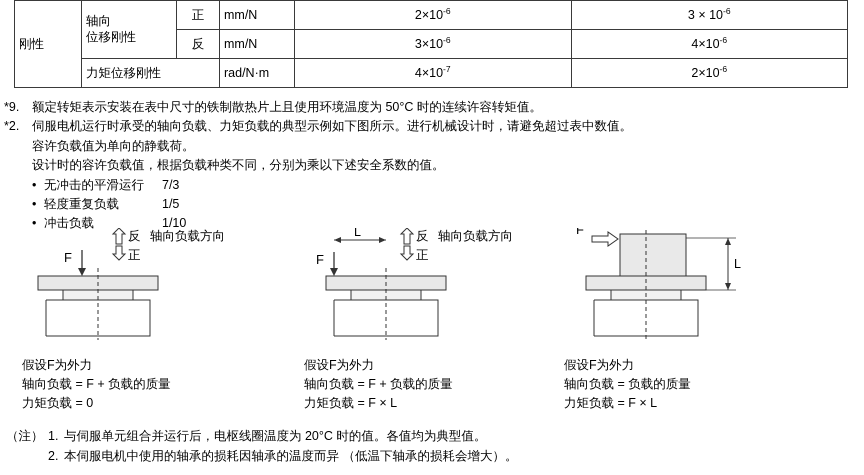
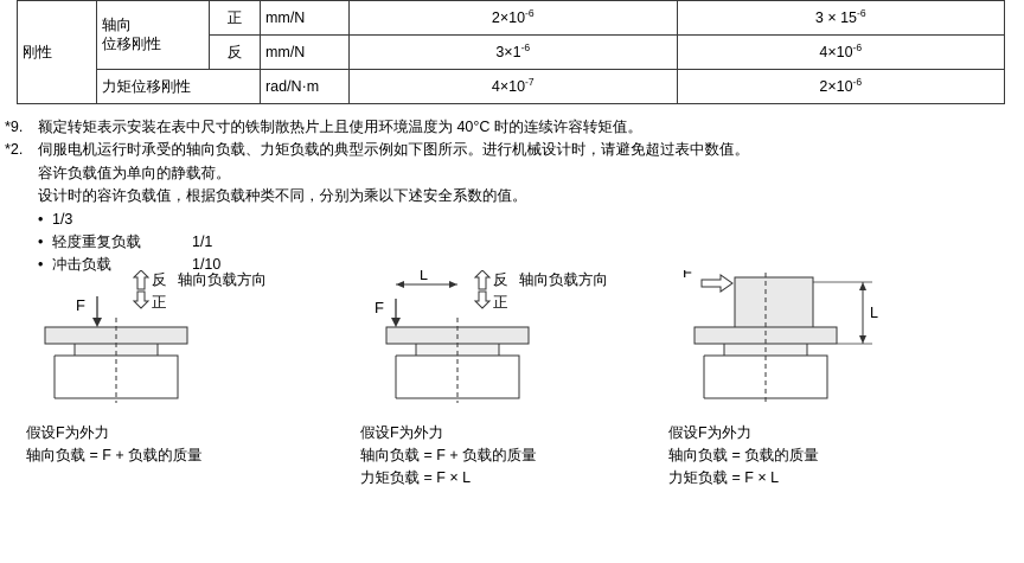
- 刚性	轴向 位移刚性	正	mm/N	2×10-6	3 × 10-6
+ 刚性	轴向 位移刚性	正	mm/N	2×10-6	3 × 15-6
- 反	mm/N	3×10-6	4×10-6
+ 反	mm/N	3×1-6	4×10-6
  力矩位移刚性	rad/N·m	4×10-7	2×10-6
  *9.
- 额定转矩表示安装在表中尺寸的铁制散热片上且使用环境温度为 50°C 时的连续许容转矩值。
+ 额定转矩表示安装在表中尺寸的铁制散热片上且使用环境温度为 40°C 时的连续许容转矩值。
  *2.
  伺服电机运行时承受的轴向负载、力矩负载的典型示例如下图所示。进行机械设计时，请避免超过表中数值。
  容许负载值为单向的静载荷。
  设计时的容许负载值，根据负载种类不同，分别为乘以下述安全系数的值。
  •
- 无冲击的平滑运行
- 7/3
+ 1/3
  •
  轻度重复负载
- 1/5
+ 1/1
  •
  冲击负载
  1/10
  F
  反
  正
  轴向负载方向
  L
  F
  反
  正
  轴向负载方向
  F
  L
  假设F为外力
  轴向负载 = F + 负载的质量
- 力矩负载 = 0
  假设F为外力
  轴向负载 = F + 负载的质量
  力矩负载 = F × L
  假设F为外力
  轴向负载 = 负载的质量
  力矩负载 = F × L
- （注）
- 1.
- 与伺服单元组合并运行后，电枢线圈温度为 20°C 时的值。各值均为典型值。
- 2.
- 本伺服电机中使用的轴承的损耗因轴承的温度而异 （低温下轴承的损耗会增大）。
